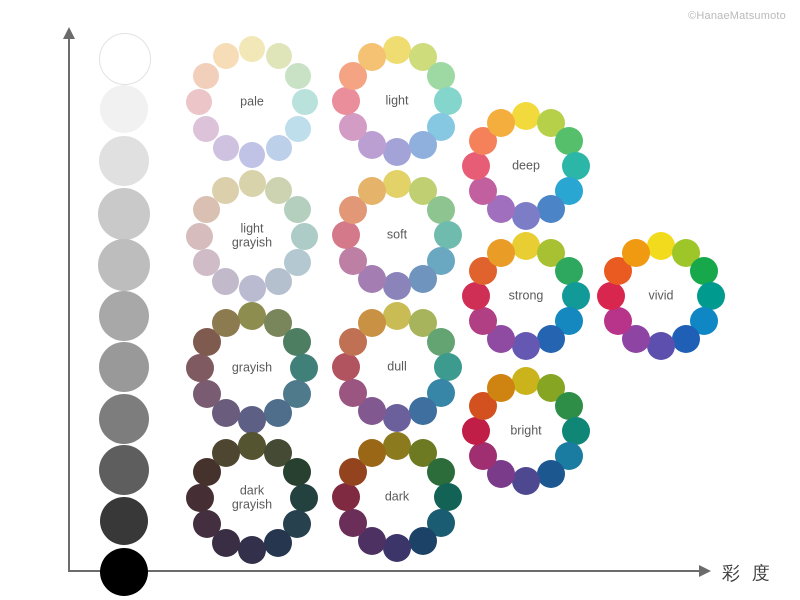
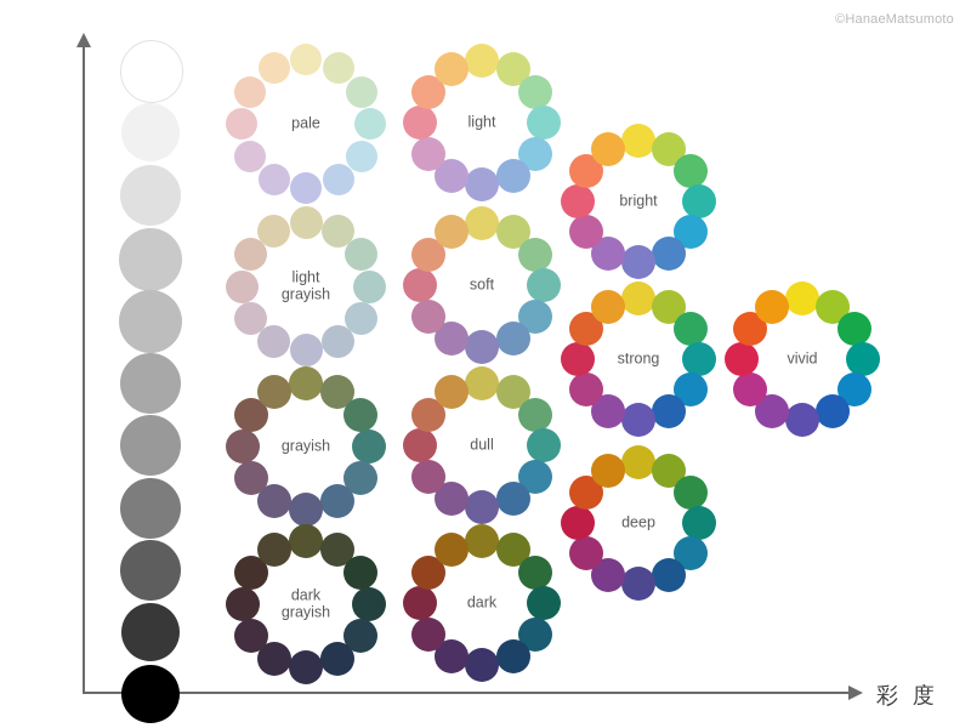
  ©HanaeMatsumoto
  彩 度
  pale
  light
- deep
+ bright
  light
  grayish
  soft
  strong
  vivid
  grayish
  dull
- bright
+ deep
  dark
  grayish
  dark
